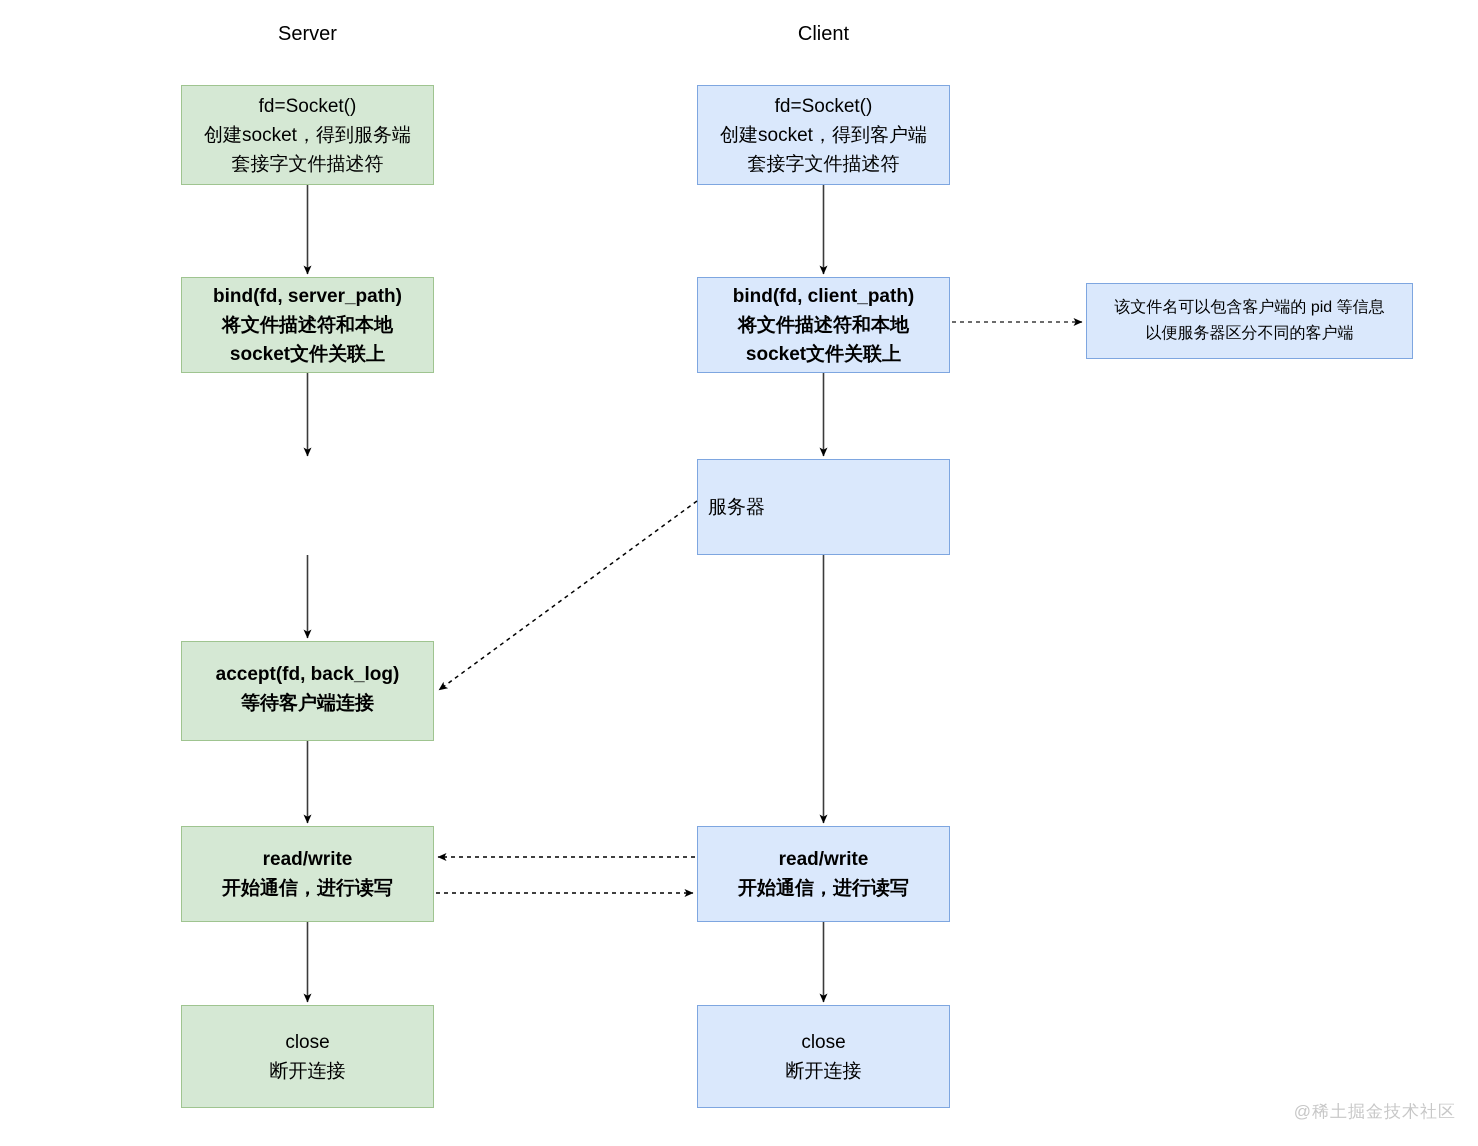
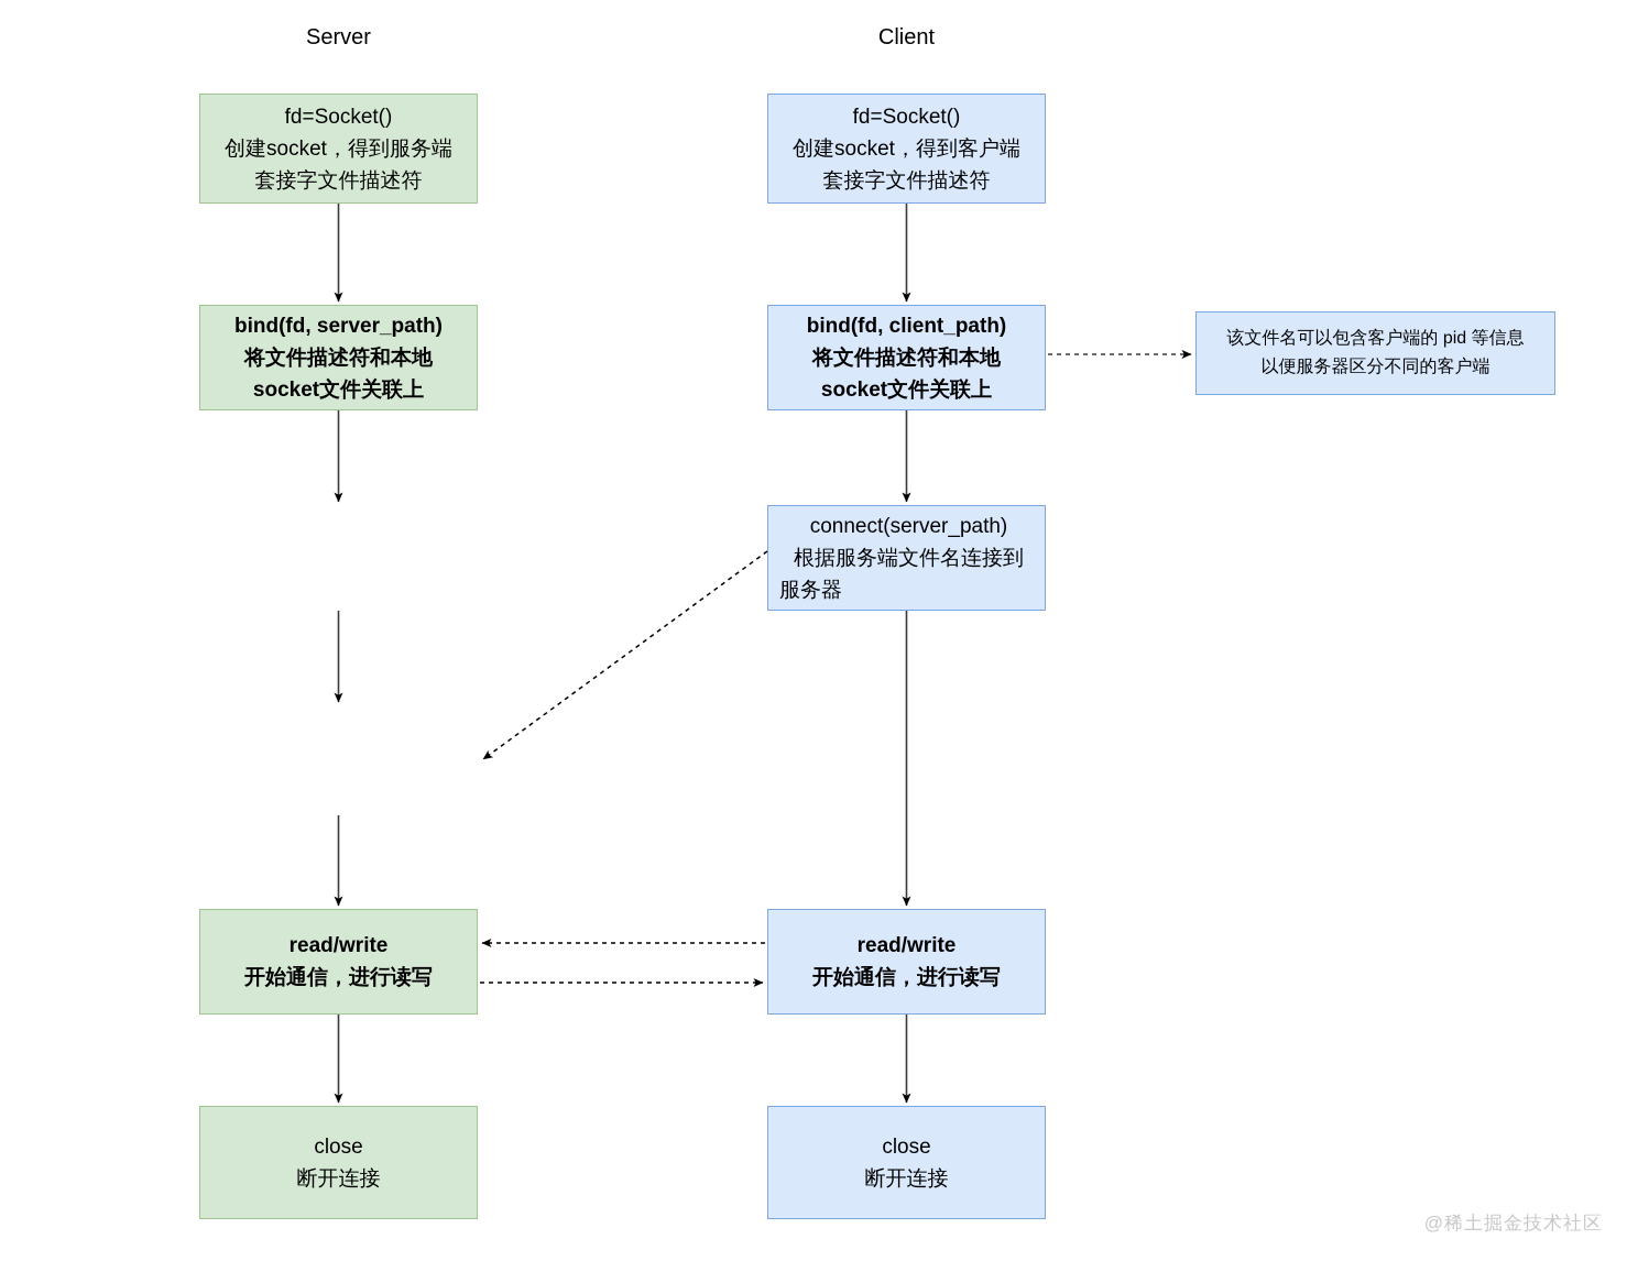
  Server
  Client
  fd=Socket()
  创建socket，得到服务端
  套接字文件描述符
  bind(fd, server_path)
  将文件描述符和本地
  socket文件关联上
- accept(fd, back_log)
- 等待客户端连接
  read/write
  开始通信，进行读写
  close
  断开连接
  fd=Socket()
  创建socket，得到客户端
  套接字文件描述符
  bind(fd, client_path)
  将文件描述符和本地
  socket文件关联上
+ connect(server_path)
+ 根据服务端文件名连接到
  服务器
  read/write
  开始通信，进行读写
  close
  断开连接
  该文件名可以包含客户端的 pid 等信息
  以便服务器区分不同的客户端
  @稀土掘金技术社区
